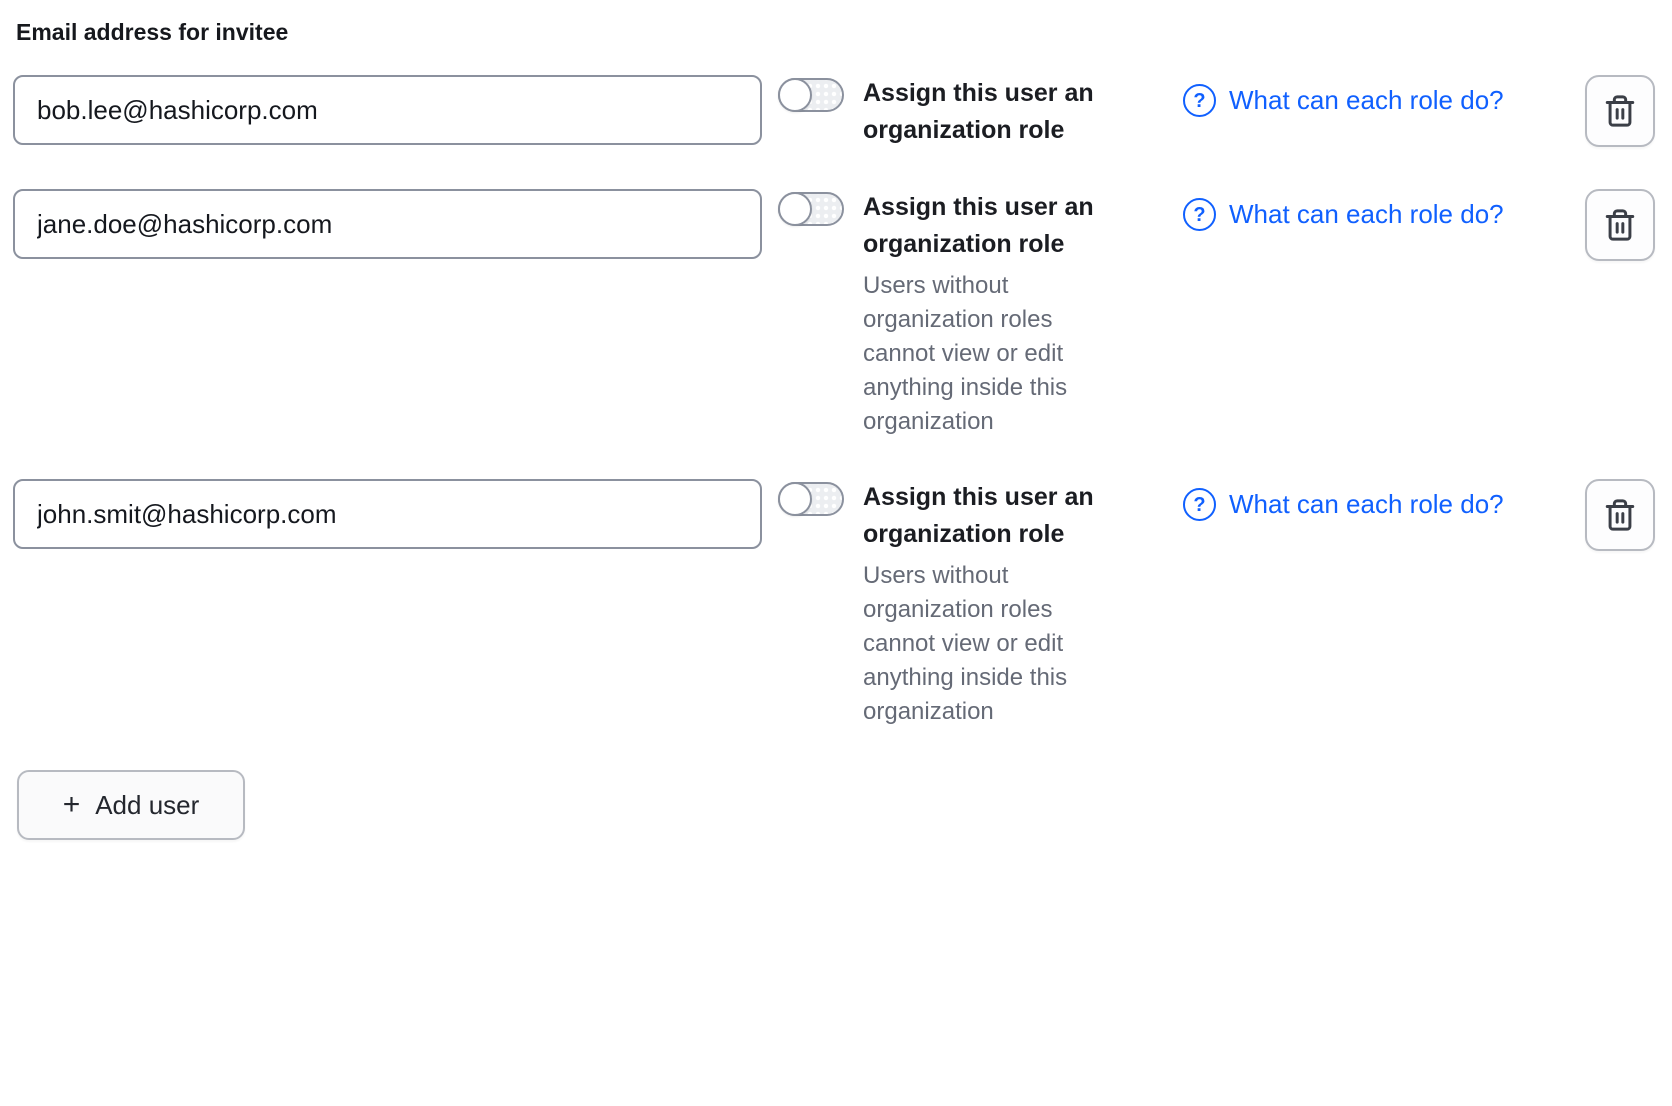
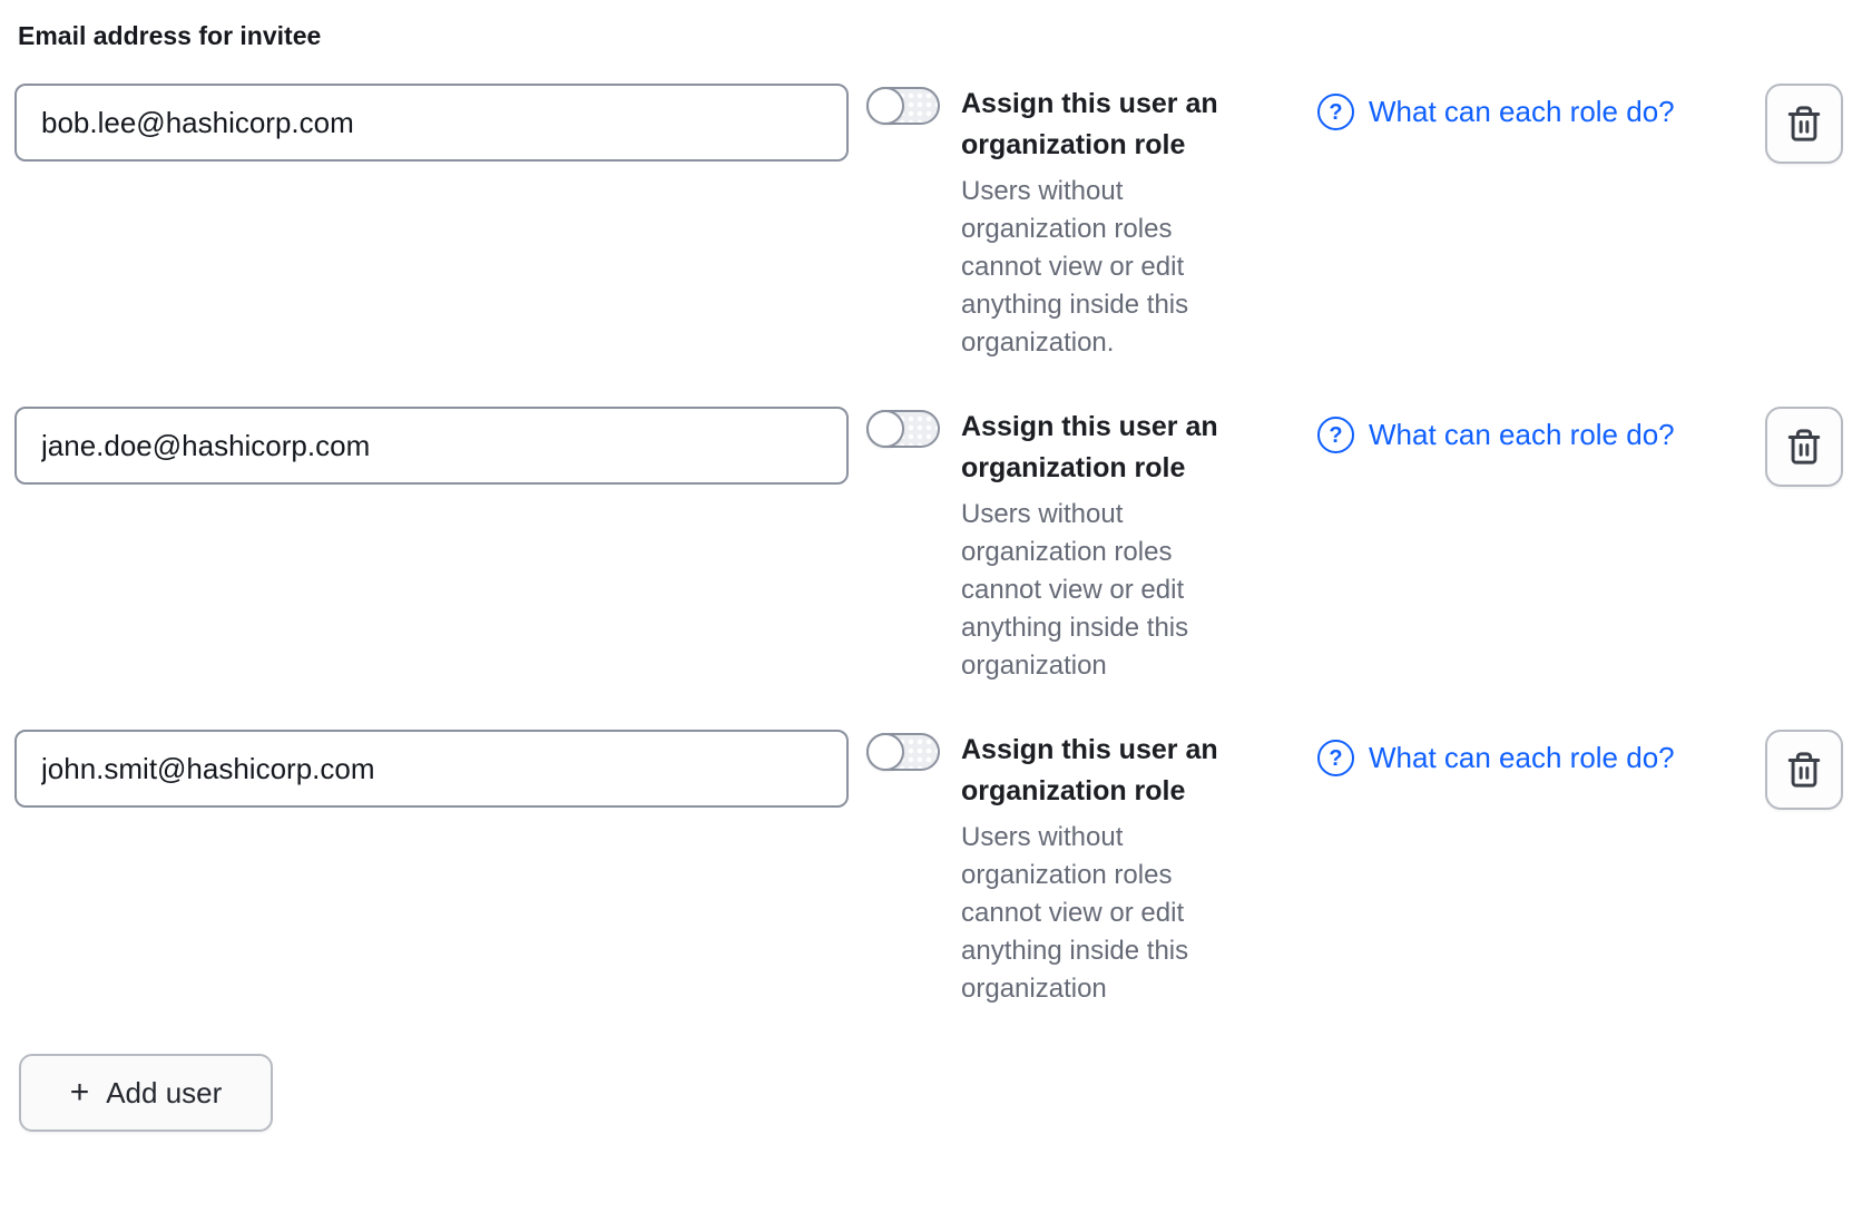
  Email address for invitee
  bob.lee@hashicorp.com
  Assign this user an organization role
+ Users without organization roles cannot view or edit anything inside this organization.
  ?
  What can each role do?
  jane.doe@hashicorp.com
  Assign this user an organization role
  Users without organization roles cannot view or edit anything inside this organization
  ?
  What can each role do?
  john.smit@hashicorp.com
  Assign this user an organization role
  Users without organization roles cannot view or edit anything inside this organization
  ?
  What can each role do?
  +
  Add user
